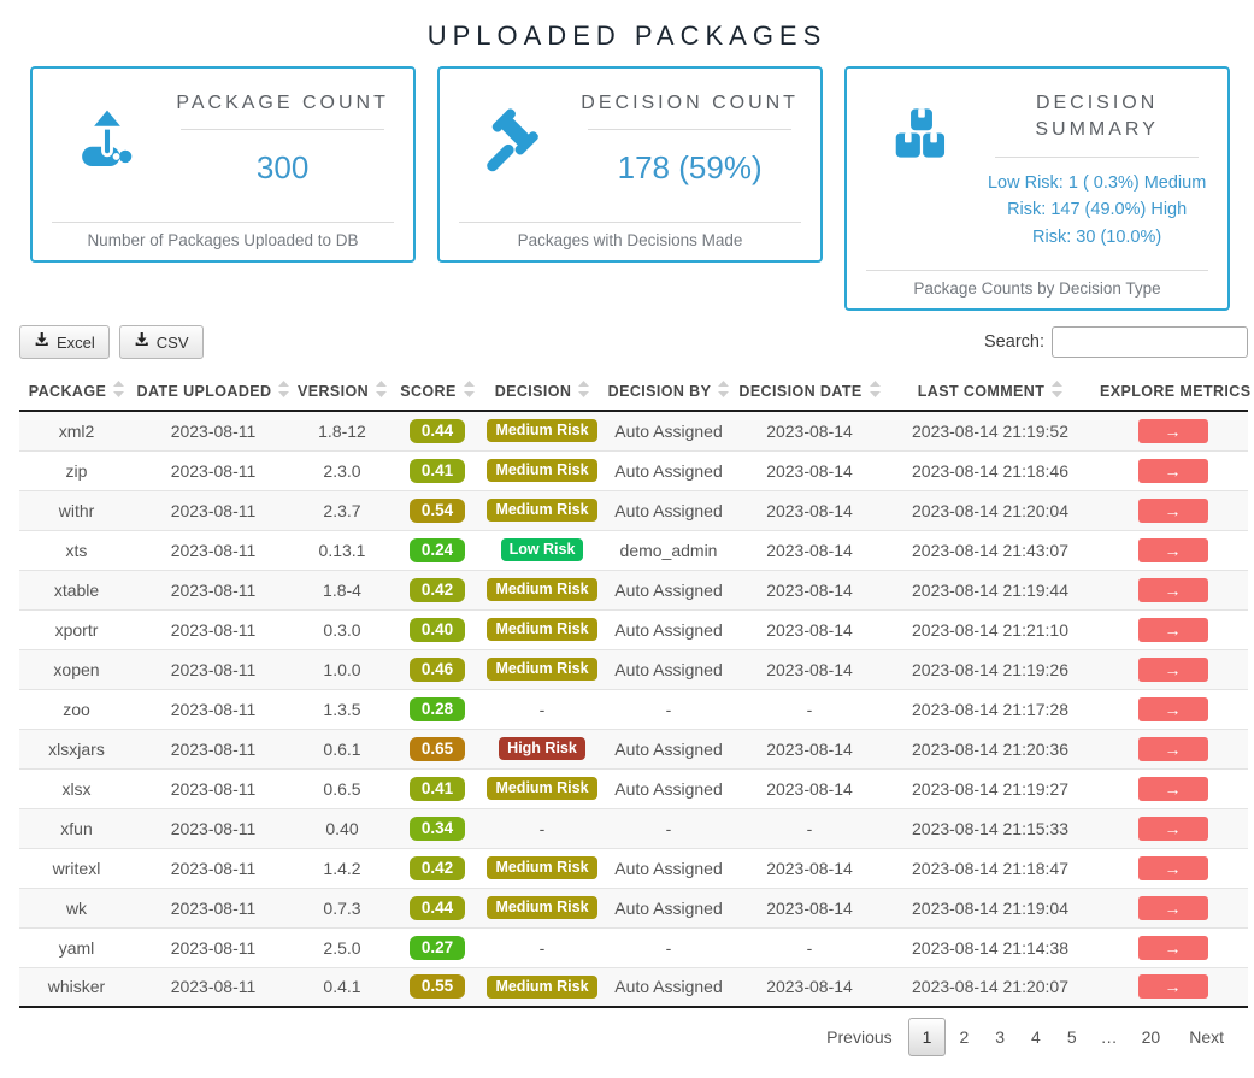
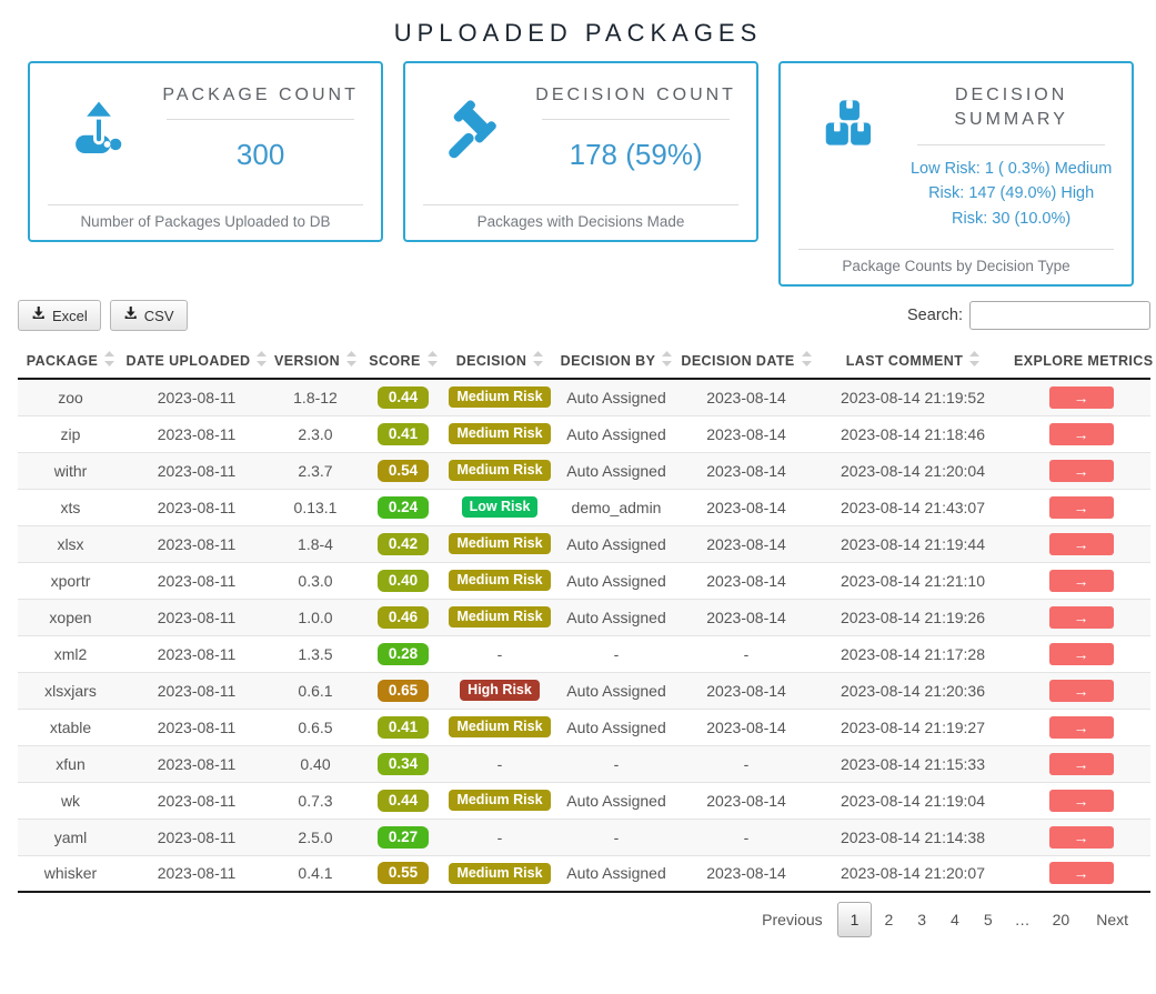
  UPLOADED PACKAGES
  PACKAGE COUNT
  300
  Number of Packages Uploaded to DB
  DECISION COUNT
  178 (59%)
  Packages with Decisions Made
  DECISION SUMMARY
  Low Risk: 1 ( 0.3%) Medium Risk: 147 (49.0%) High Risk: 30 (10.0%)
  Package Counts by Decision Type
  Excel
  CSV
  Search:
  PACKAGE	DATE UPLOADED	VERSION	SCORE	DECISION	DECISION BY	DECISION DATE	LAST COMMENT	EXPLORE METRICS
- xml2	2023-08-11	1.8-12	0.44	Medium Risk	Auto Assigned	2023-08-14	2023-08-14 21:19:52	→
+ zoo	2023-08-11	1.8-12	0.44	Medium Risk	Auto Assigned	2023-08-14	2023-08-14 21:19:52	→
  zip	2023-08-11	2.3.0	0.41	Medium Risk	Auto Assigned	2023-08-14	2023-08-14 21:18:46	→
  withr	2023-08-11	2.3.7	0.54	Medium Risk	Auto Assigned	2023-08-14	2023-08-14 21:20:04	→
  xts	2023-08-11	0.13.1	0.24	Low Risk	demo_admin	2023-08-14	2023-08-14 21:43:07	→
- xtable	2023-08-11	1.8-4	0.42	Medium Risk	Auto Assigned	2023-08-14	2023-08-14 21:19:44	→
+ xlsx	2023-08-11	1.8-4	0.42	Medium Risk	Auto Assigned	2023-08-14	2023-08-14 21:19:44	→
  xportr	2023-08-11	0.3.0	0.40	Medium Risk	Auto Assigned	2023-08-14	2023-08-14 21:21:10	→
  xopen	2023-08-11	1.0.0	0.46	Medium Risk	Auto Assigned	2023-08-14	2023-08-14 21:19:26	→
- zoo	2023-08-11	1.3.5	0.28	-	-	-	2023-08-14 21:17:28	→
+ xml2	2023-08-11	1.3.5	0.28	-	-	-	2023-08-14 21:17:28	→
  xlsxjars	2023-08-11	0.6.1	0.65	High Risk	Auto Assigned	2023-08-14	2023-08-14 21:20:36	→
- xlsx	2023-08-11	0.6.5	0.41	Medium Risk	Auto Assigned	2023-08-14	2023-08-14 21:19:27	→
+ xtable	2023-08-11	0.6.5	0.41	Medium Risk	Auto Assigned	2023-08-14	2023-08-14 21:19:27	→
  xfun	2023-08-11	0.40	0.34	-	-	-	2023-08-14 21:15:33	→
- writexl	2023-08-11	1.4.2	0.42	Medium Risk	Auto Assigned	2023-08-14	2023-08-14 21:18:47	→
  wk	2023-08-11	0.7.3	0.44	Medium Risk	Auto Assigned	2023-08-14	2023-08-14 21:19:04	→
  yaml	2023-08-11	2.5.0	0.27	-	-	-	2023-08-14 21:14:38	→
  whisker	2023-08-11	0.4.1	0.55	Medium Risk	Auto Assigned	2023-08-14	2023-08-14 21:20:07	→
  Previous
  1
  2
  3
  4
  5
  …
  20
  Next
